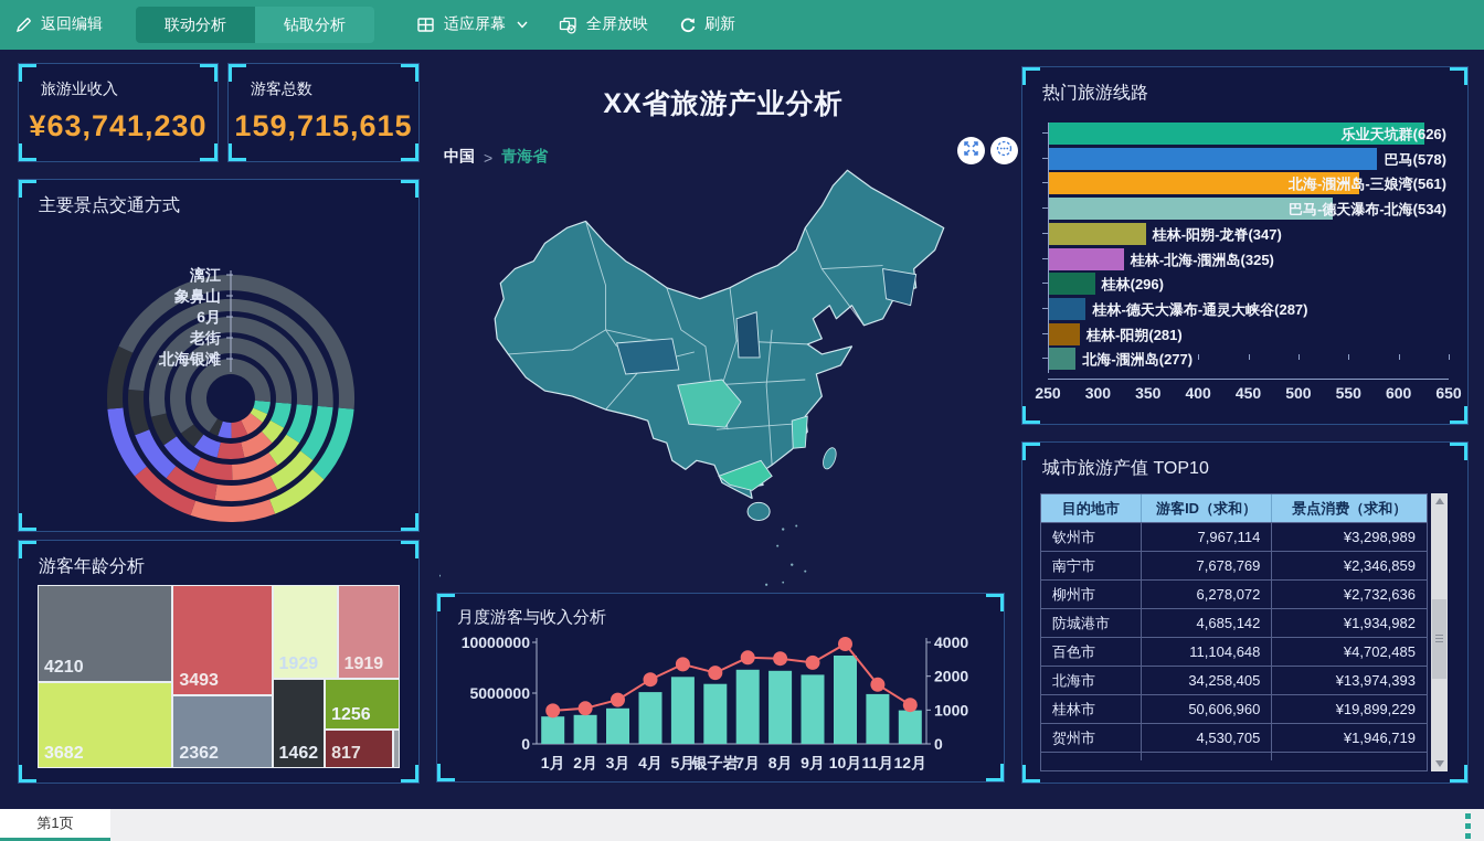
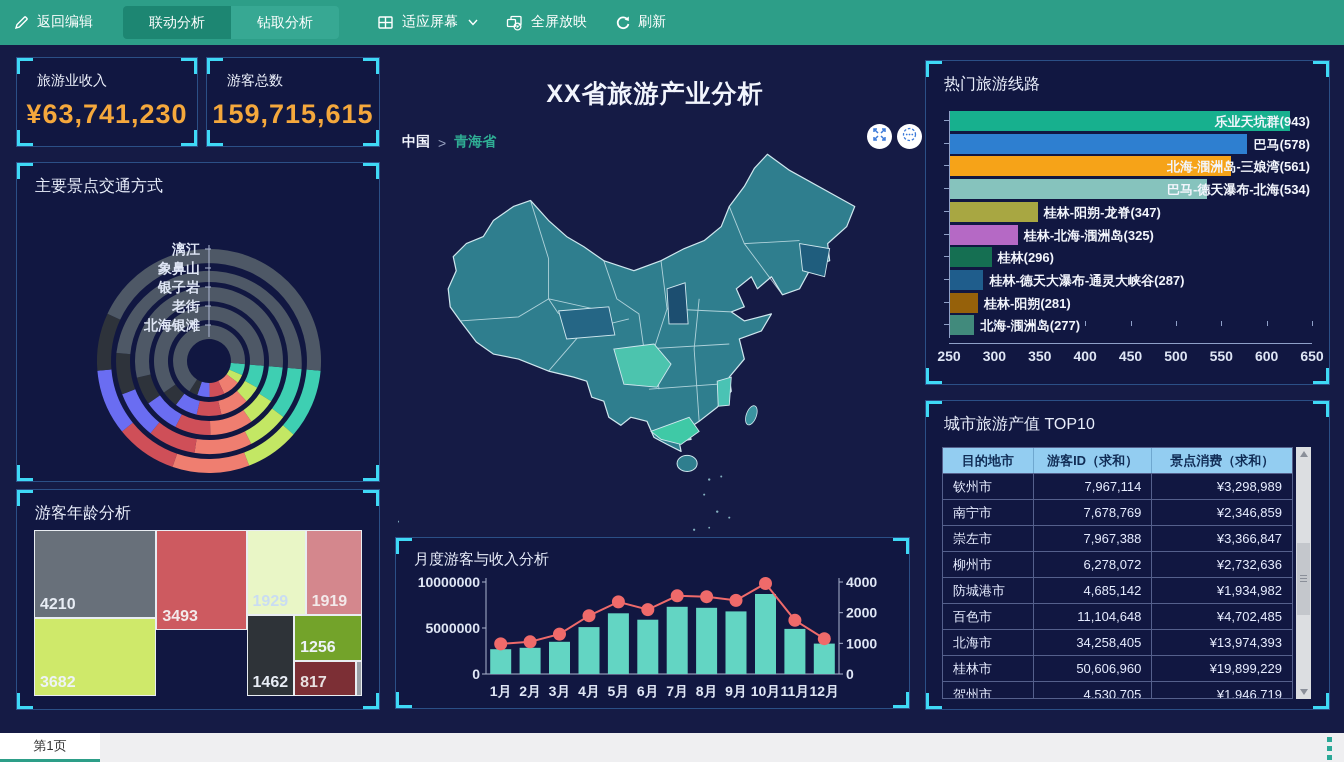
  返回编辑
  联动分析
  钻取分析
  适应屏幕
  全屏放映
  刷新
  旅游业收入
  ¥63,741,230
  游客总数
  159,715,615
  主要景点交通方式
  漓江
  象鼻山
- 6月
+ 银子岩
  老街
  北海银滩
  游客年龄分析
  4210
  3682
  3493
- 2362
  1929
  1919
  1462
  1256
  817
  XX省旅游产业分析
  中国
  >
  青海省
  月度游客与收入分析
  0
  5000000
  10000000
  0
  1000
  2000
  4000
  1月
  2月
  3月
  4月
  5月
- 银子岩
+ 6月
  7月
  8月
  9月
  10月
  11月
  12月
  热门旅游线路
- 乐业天坑群(626)
+ 乐业天坑群(943)
  巴马(578)
  北海-涠洲岛-三娘湾(561)
  巴马-德天瀑布-北海(534)
  桂林-阳朔-龙脊(347)
  桂林-北海-涠洲岛(325)
  桂林(296)
  桂林-德天大瀑布-通灵大峡谷(287)
  桂林-阳朔(281)
  北海-涠洲岛(277)
  250
  300
  350
  400
  450
  500
  550
  600
  650
  城市旅游产值 TOP10
  目的地市
  游客ID（求和）
  景点消费（求和）
  钦州市
  7,967,114
  ¥3,298,989
  南宁市
  7,678,769
  ¥2,346,859
+ 崇左市
+ 7,967,388
+ ¥3,366,847
  柳州市
  6,278,072
  ¥2,732,636
  防城港市
  4,685,142
  ¥1,934,982
  百色市
  11,104,648
  ¥4,702,485
  北海市
  34,258,405
  ¥13,974,393
  桂林市
  50,606,960
  ¥19,899,229
  贺州市
  4,530,705
  ¥1,946,719
  第1页
